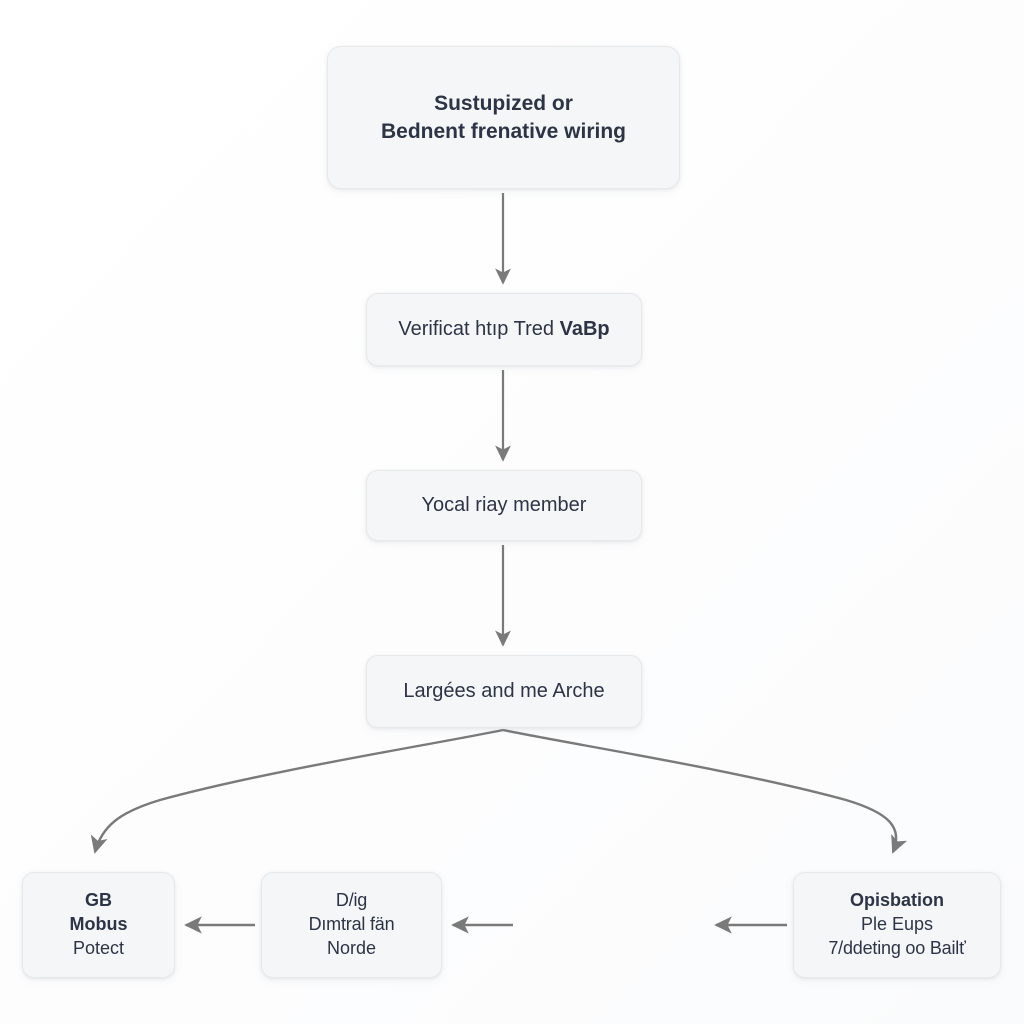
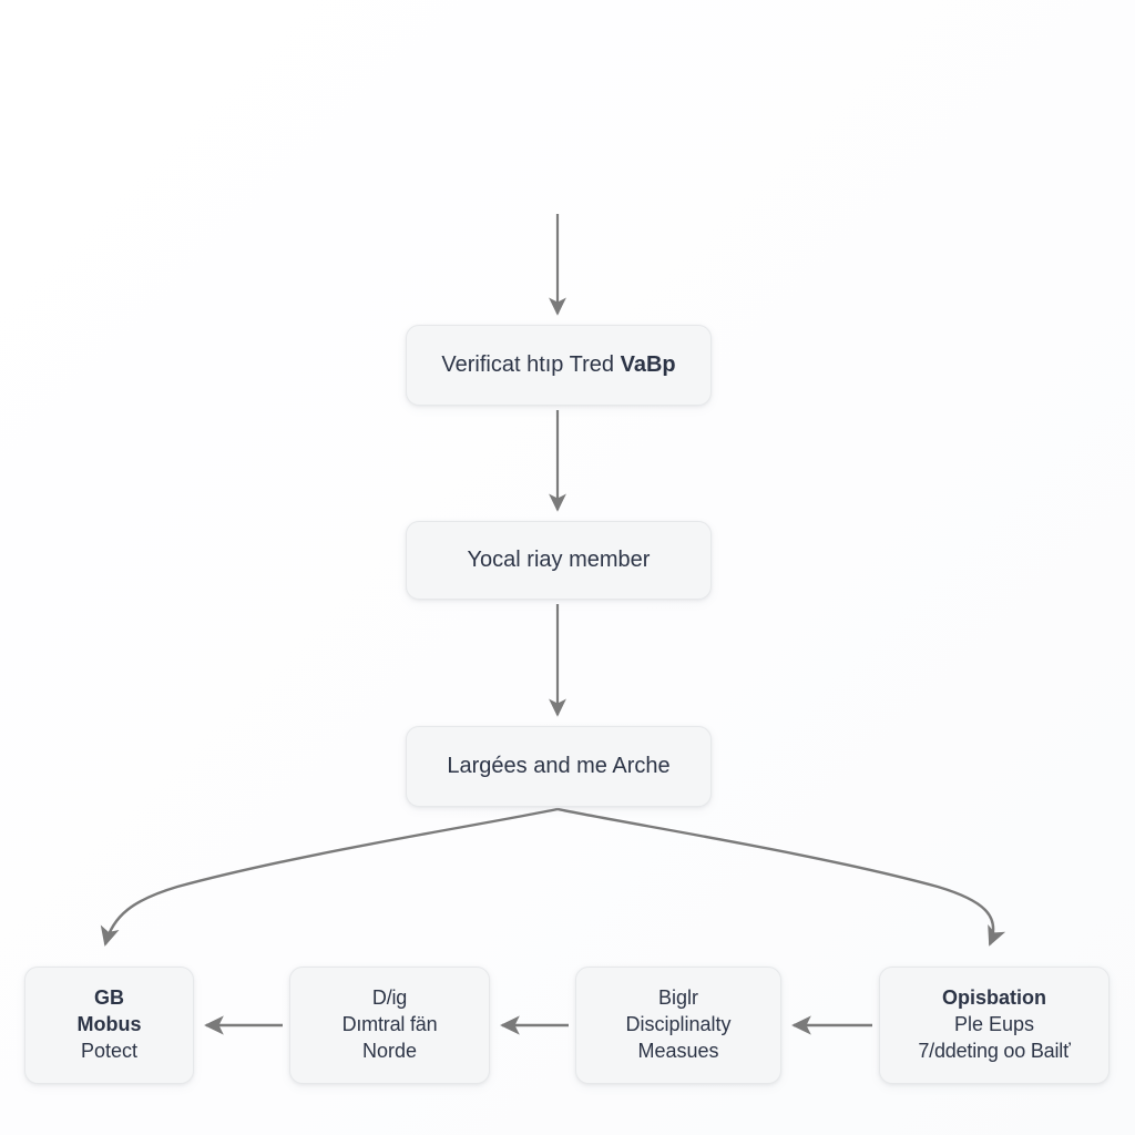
- Sustupized or
- Bednent frenative wiring
  Verificat htıp Tred VaBp
  Yocal riay member
  Largées and me Arche
  GB
  Mobus
  Potect
  D/ig
  Dımtral fän
  Norde
+ Biglr
+ Disciplinalty
+ Measues
  Opisbation
  Ple Eups
  7/ddeting oo Bailť
